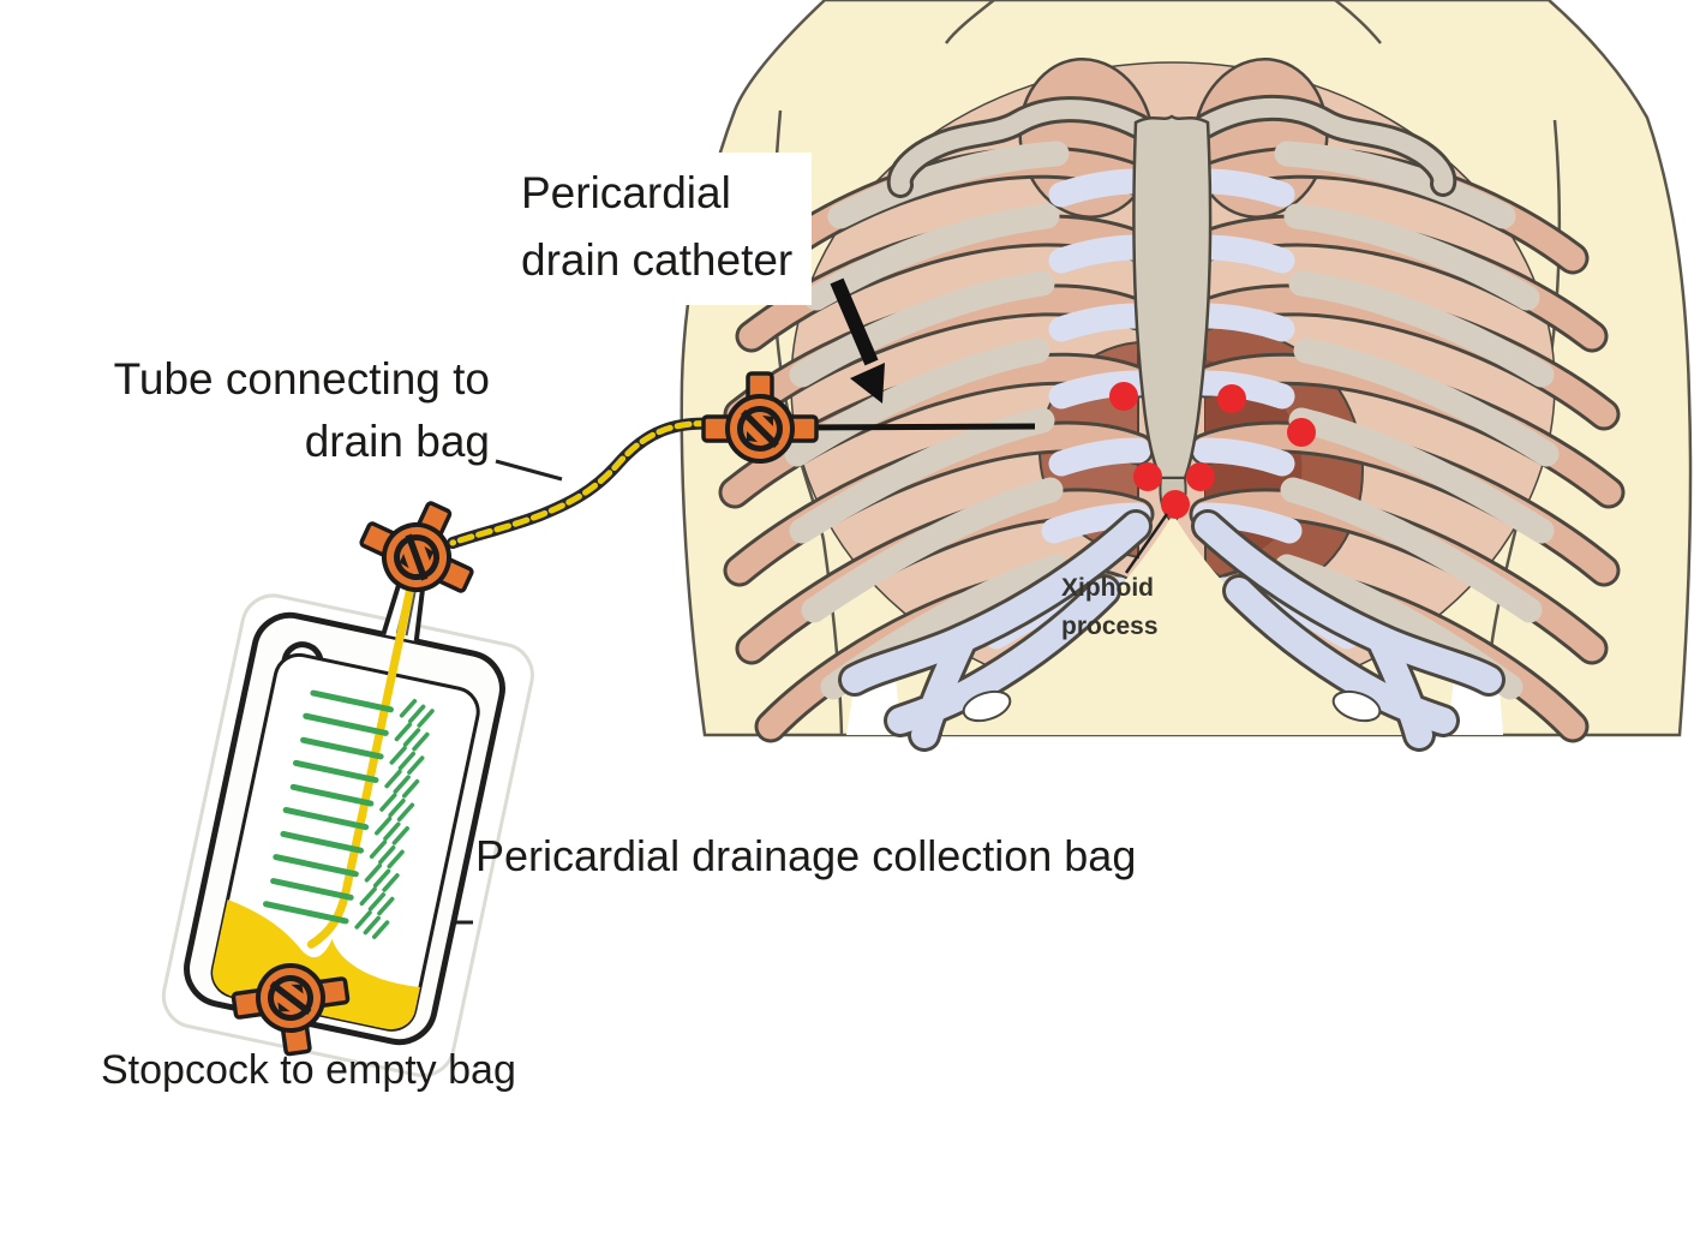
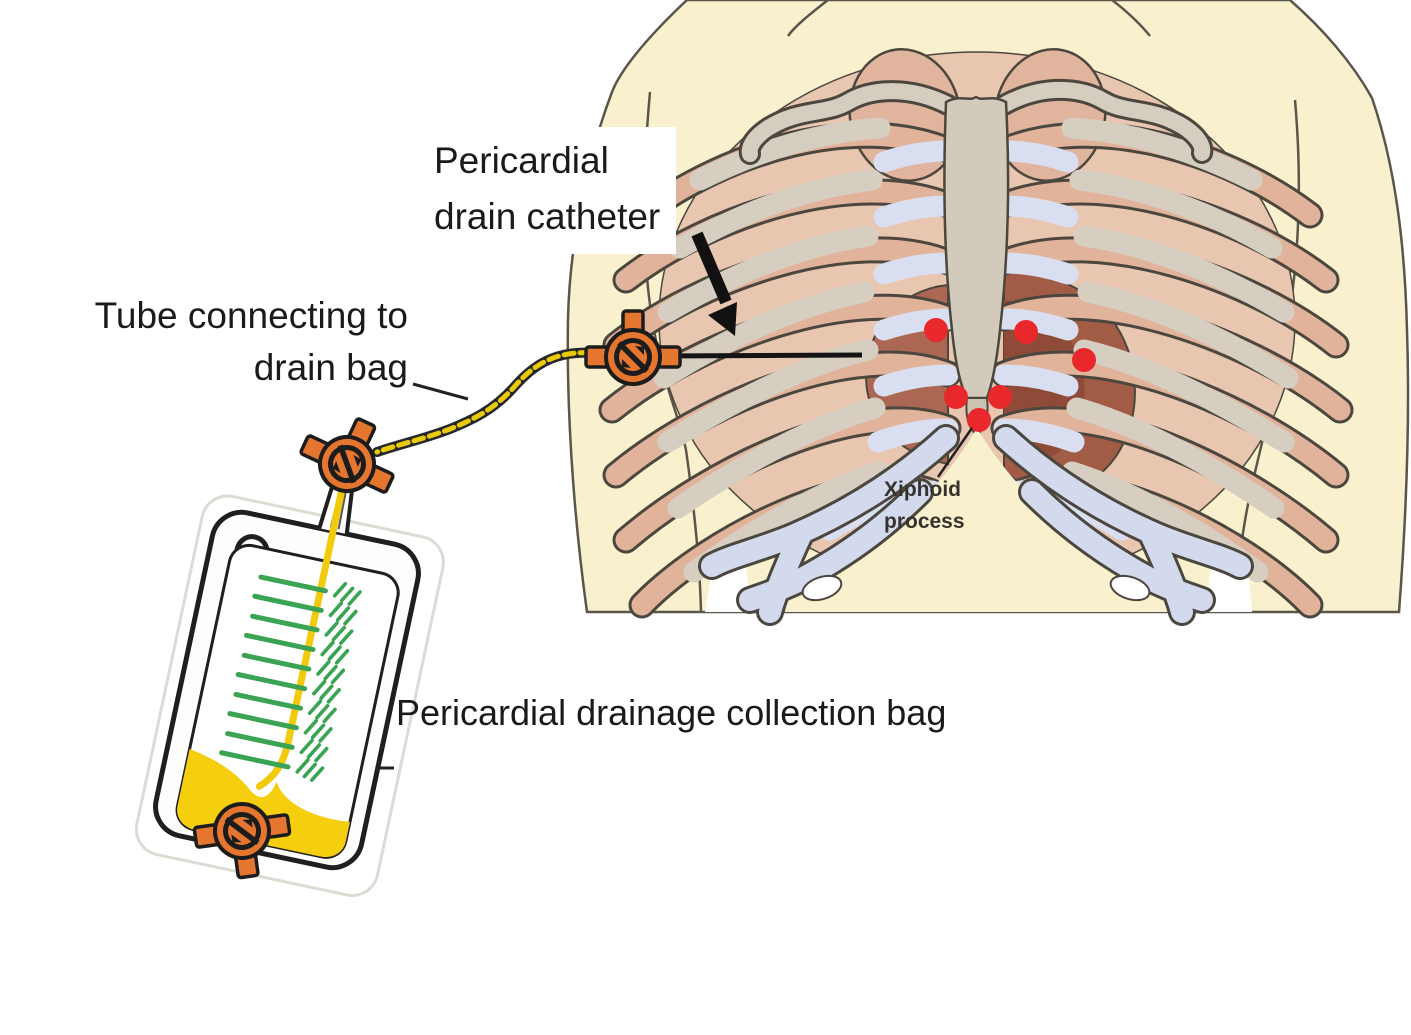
  Pericardial
  drain catheter
  Tube connecting to
  drain bag
  Xiphoid
  process
  Pericardial drainage collection bag
- Stopcock to empty bag
